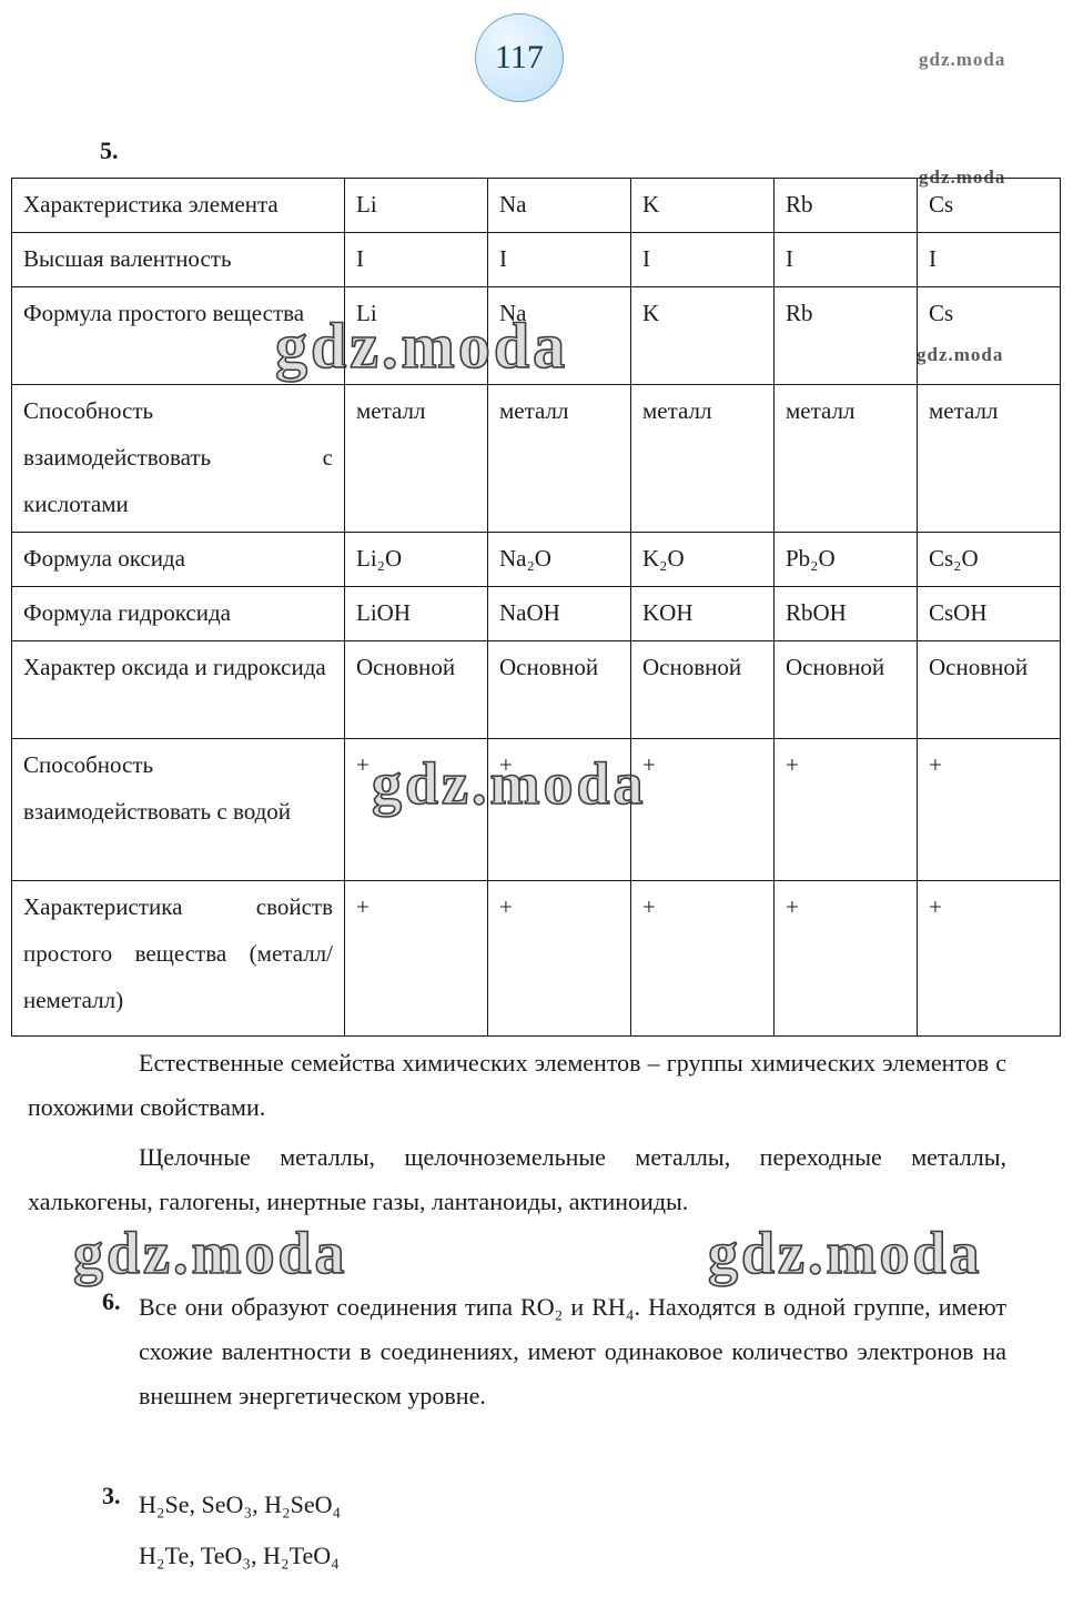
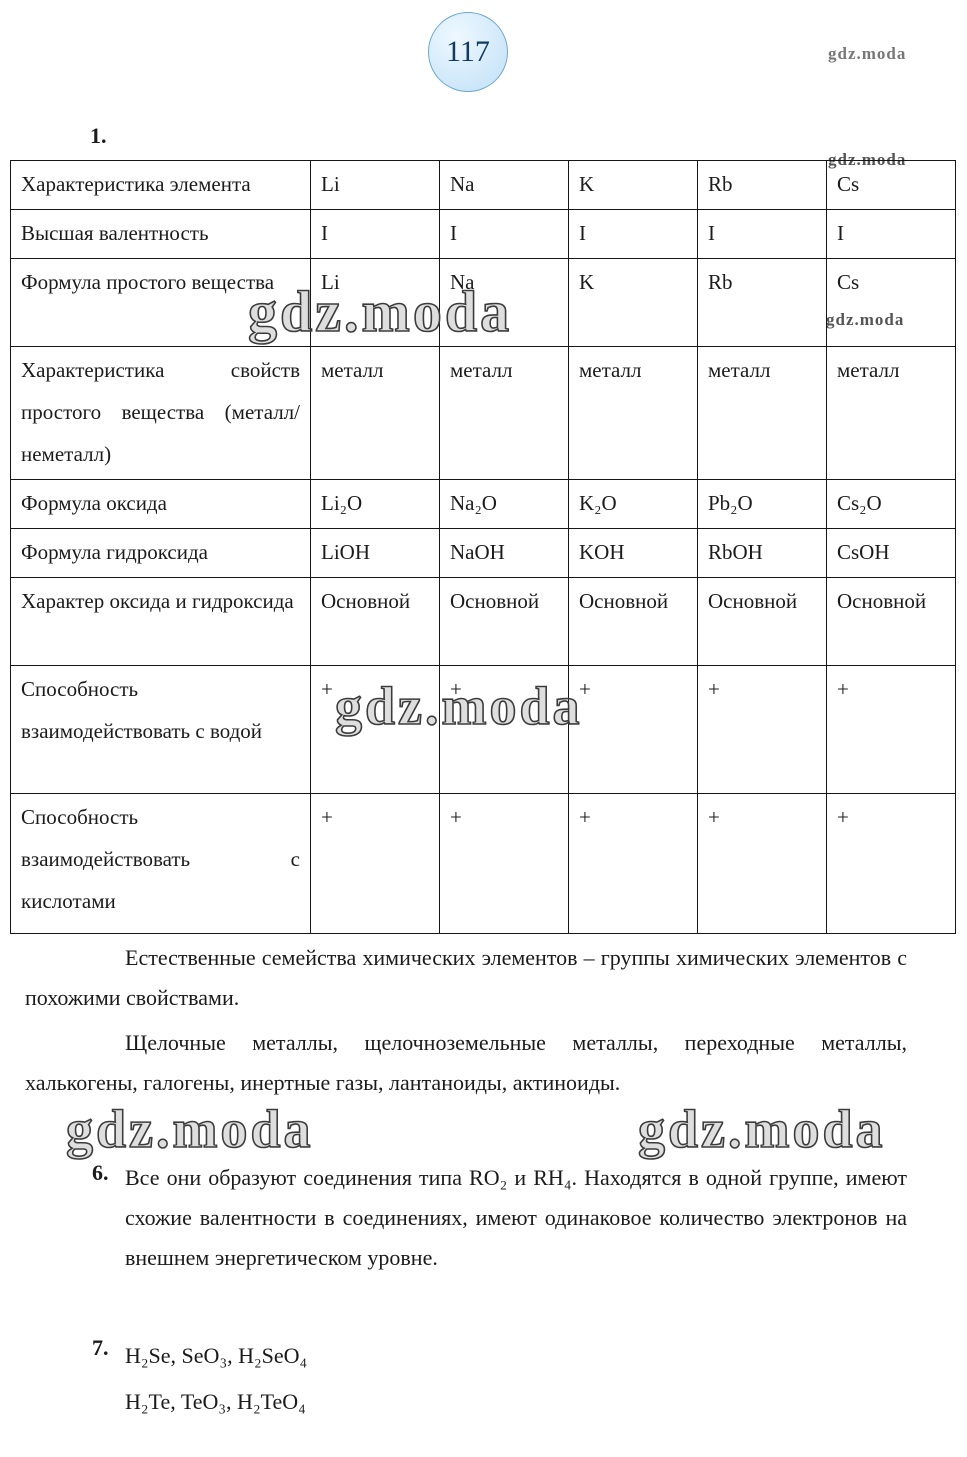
  117
  gdz.moda
  gdz.moda
  gdz.moda
  gdz.moda
  gdz.moda
  gdz.moda
  gdz.moda
- 5.
+ 1.
  Характеристика элемента	Li	Na	K	Rb	Cs
  Высшая валентность	I	I	I	I	I
  Формула простого вещества	Li	Na	K	Rb	Cs
- Способность взаимодействовать с кислотами	металл	металл	металл	металл	металл
+ Характеристика свойств простого вещества (металл/неметалл)	металл	металл	металл	металл	металл
  Формула оксида	Li₂O	Na₂O	K₂O	Pb₂O	Cs₂O
  Формула гидроксида	LiOH	NaOH	KOH	RbOH	CsOH
  Характер оксида и гидроксида	Основной	Основной	Основной	Основной	Основной
  Способность взаимодействовать с водой	+	+	+	+	+
- Характеристика свойств простого вещества (металл/неметалл)	+	+	+	+	+
+ Способность взаимодействовать с кислотами	+	+	+	+	+
  Естественные семейства химических элементов – группы химических элементов с похожими свойствами.
  Щелочные металлы, щелочноземельные металлы, переходные металлы, халькогены, галогены, инертные газы, лантаноиды, актиноиды.
  6.
  Все они образуют соединения типа RO₂ и RH₄. Находятся в одной группе, имеют схожие валентности в соединениях, имеют одинаковое количество электронов на внешнем энергетическом уровне.
- 3.
+ 7.
  H₂Se, SeO₃, H₂SeO₄
  H₂Te, TeO₃, H₂TeO₄
